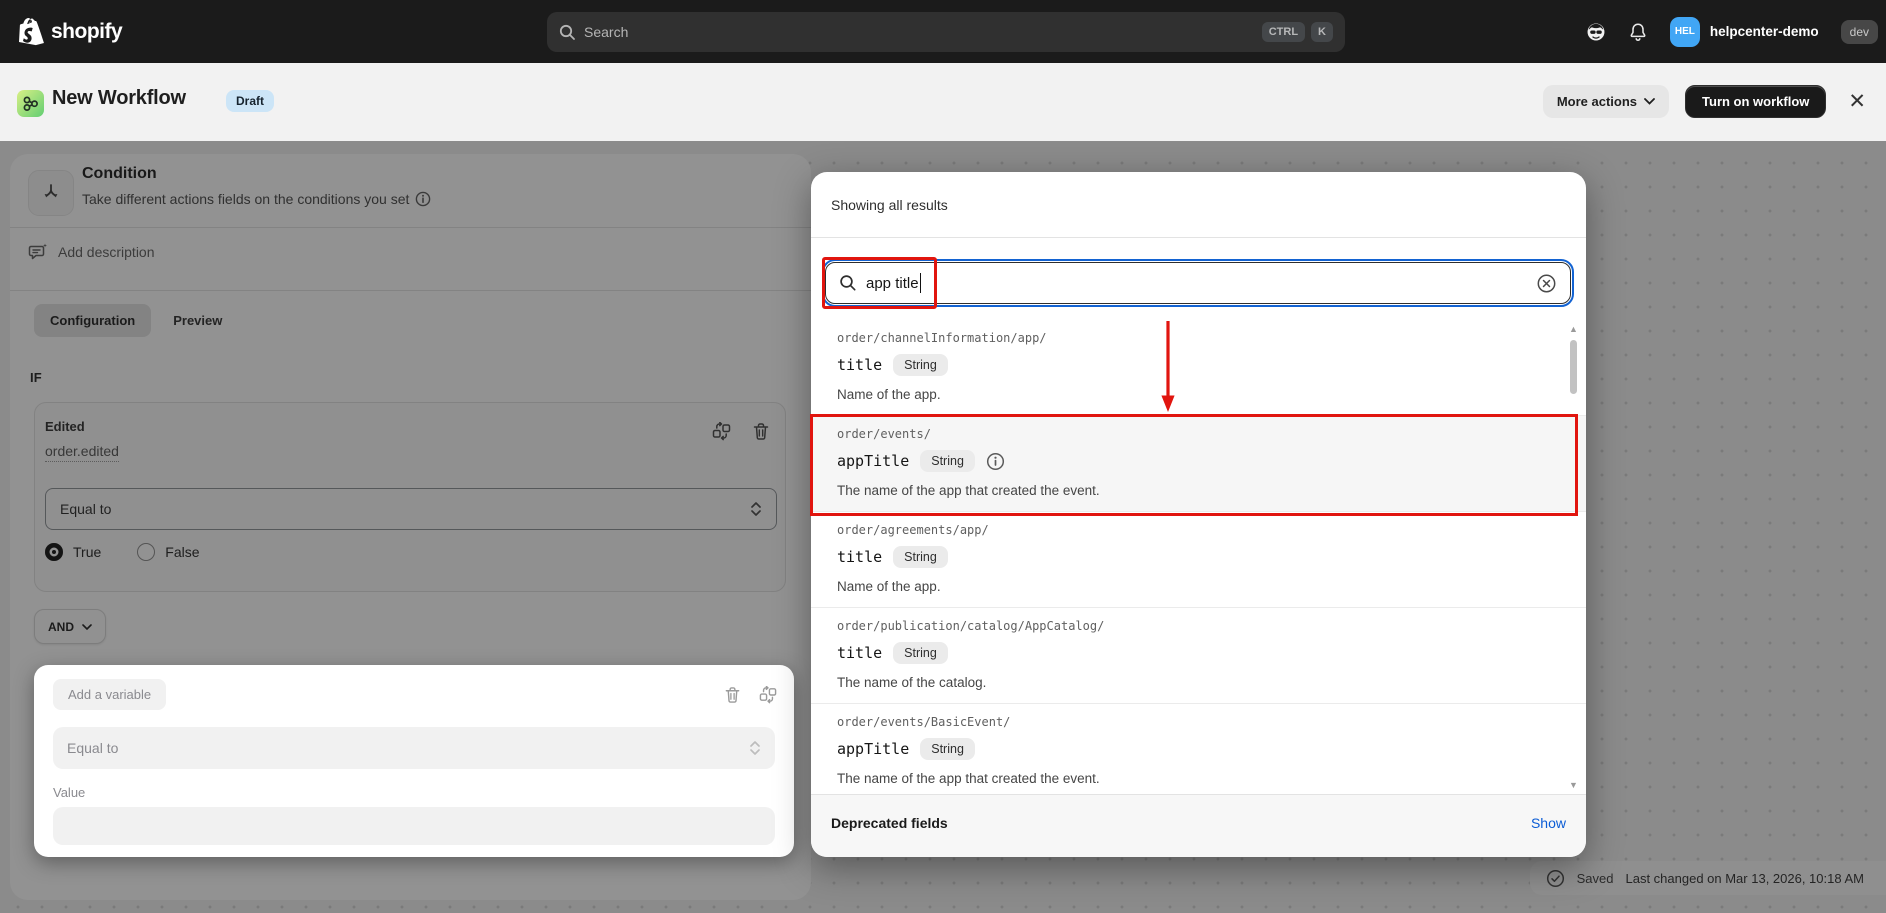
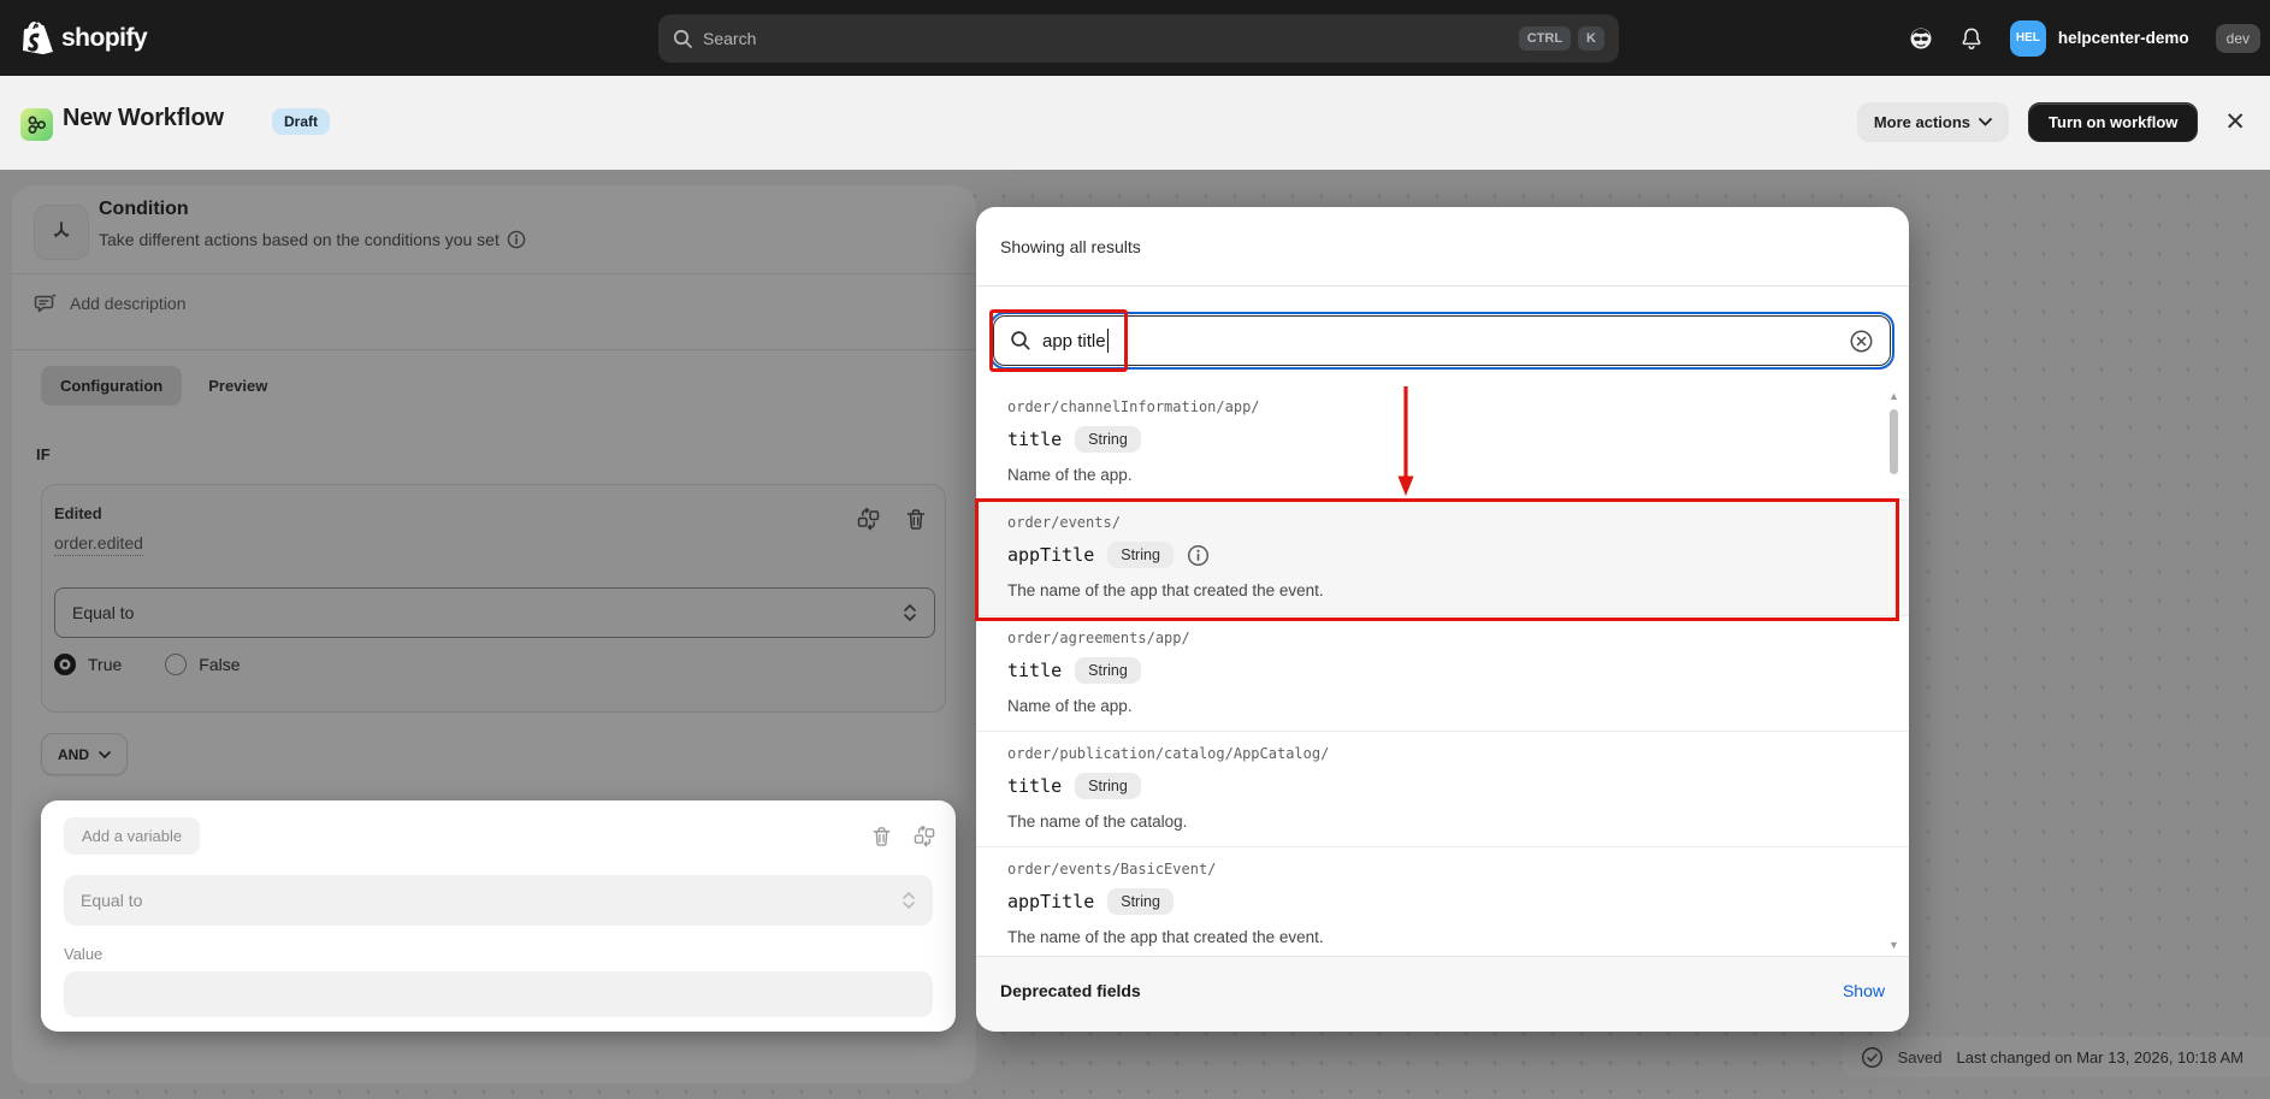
  shopify
  Search
  CTRL
  K
  HEL
  helpcenter-demo
  dev
  New Workflow
  Draft
  More actions
  Turn on workflow
  ✕
  Condition
- Take different actions fields on the conditions you set
+ Take different actions based on the conditions you set
  Add description
  Configuration
  Preview
  IF
  Edited
  order.edited
  Equal to
  True
  False
  AND
  Saved
  Last changed on Mar 13, 2026, 10:18 AM
  Add a variable
  Equal to
  Value
  Showing all results
  app title
  order/channelInformation/app/
  title
  String
  Name of the app.
  order/events/
  appTitle
  String
  The name of the app that created the event.
  order/agreements/app/
  title
  String
  Name of the app.
  order/publication/catalog/AppCatalog/
  title
  String
  The name of the catalog.
  order/events/BasicEvent/
  appTitle
  String
  The name of the app that created the event.
  ▲
  ▼
  Deprecated fields
  Show
